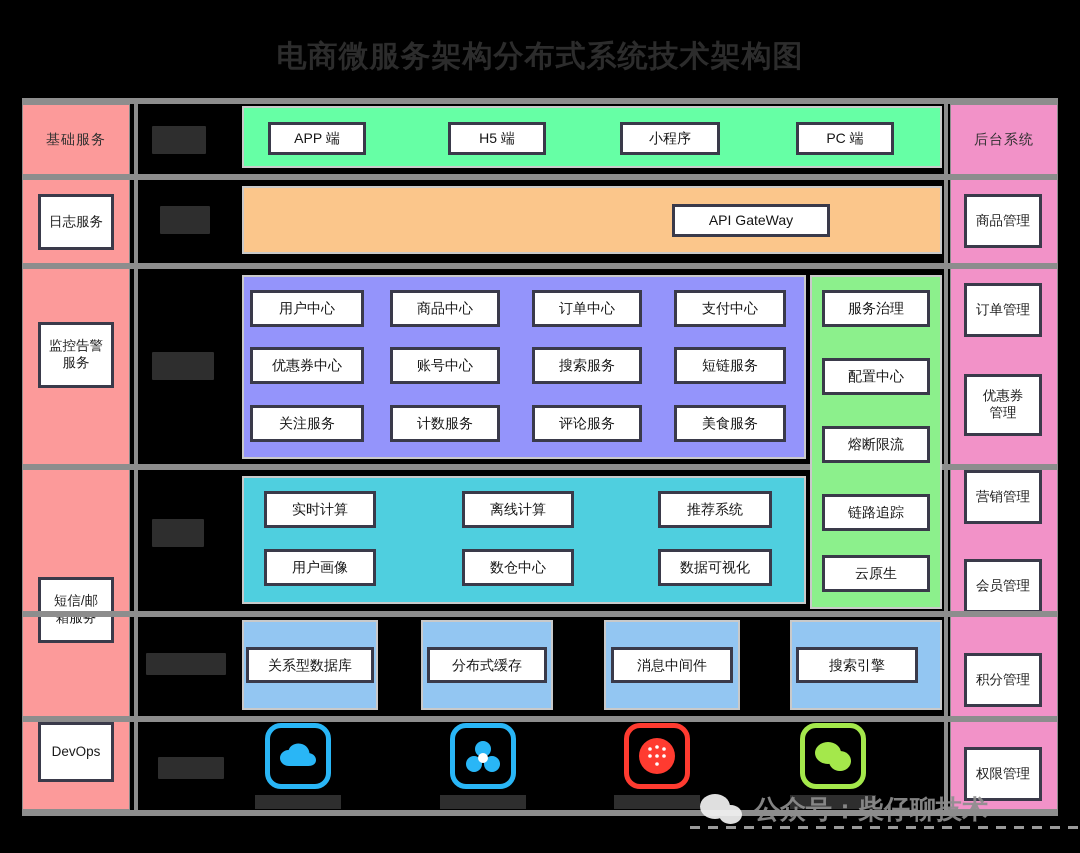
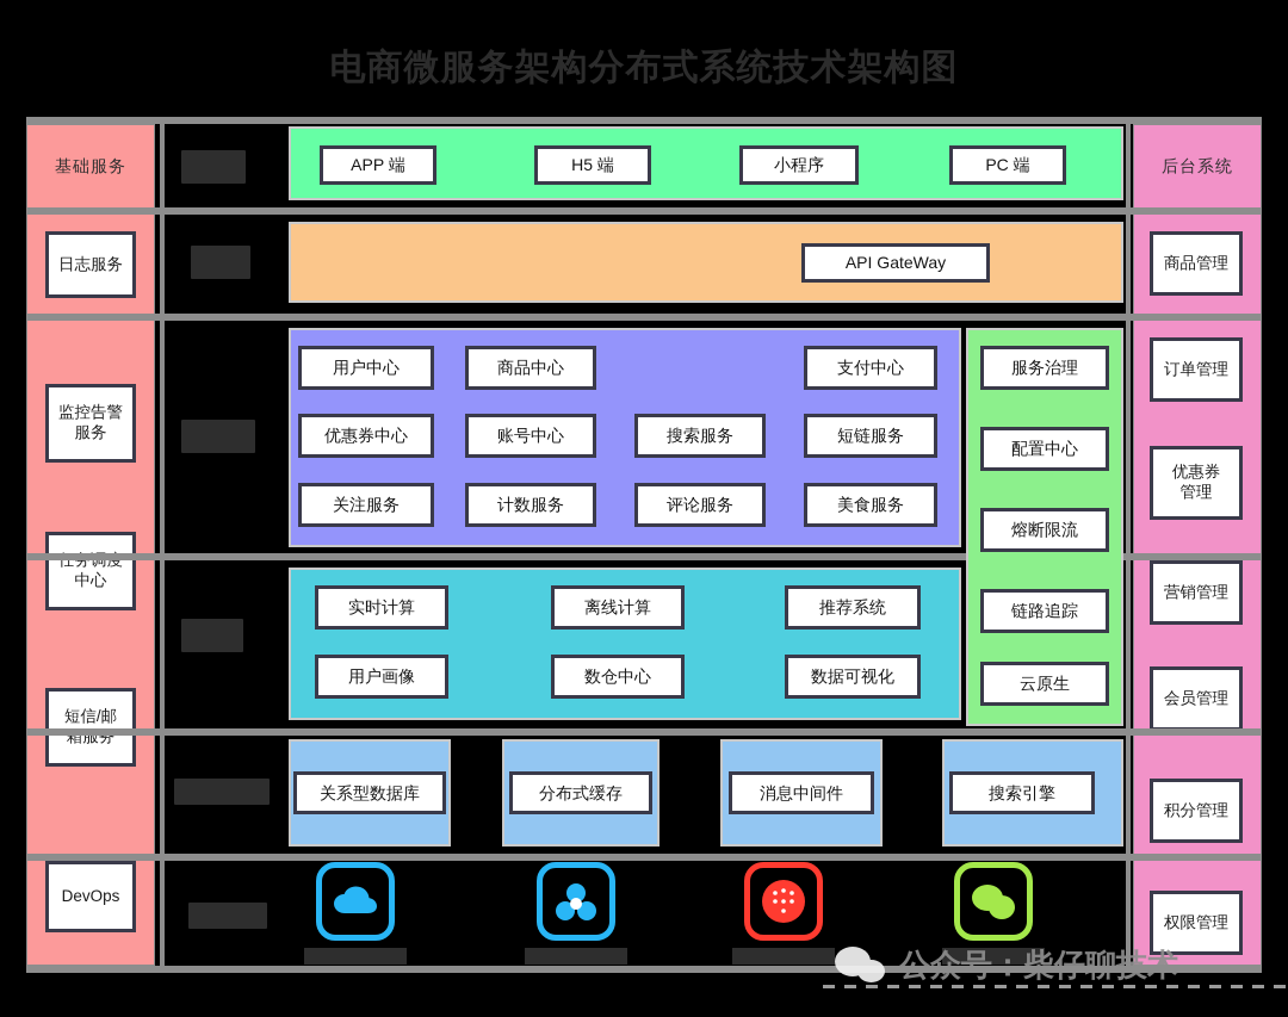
  电商微服务架构分布式系统技术架构图
  基础服务
  日志服务
  监控告警
  服务
+ 中心
  短信/邮
  箱服务
  DevOps
  后台系统
  商品管理
  订单管理
  优惠券
  管理
  营销管理
  会员管理
  积分管理
  权限管理
  APP 端
  H5 端
  小程序
  PC 端
  API GateWay
  用户中心
  商品中心
- 订单中心
  支付中心
  优惠券中心
  账号中心
  搜索服务
  短链服务
  关注服务
  计数服务
  评论服务
  美食服务
  服务治理
  配置中心
  熔断限流
  链路追踪
  云原生
  实时计算
  离线计算
  推荐系统
  用户画像
  数仓中心
  数据可视化
  关系型数据库
  分布式缓存
  消息中间件
  搜索引擎
  公众号：柴仔聊技术
